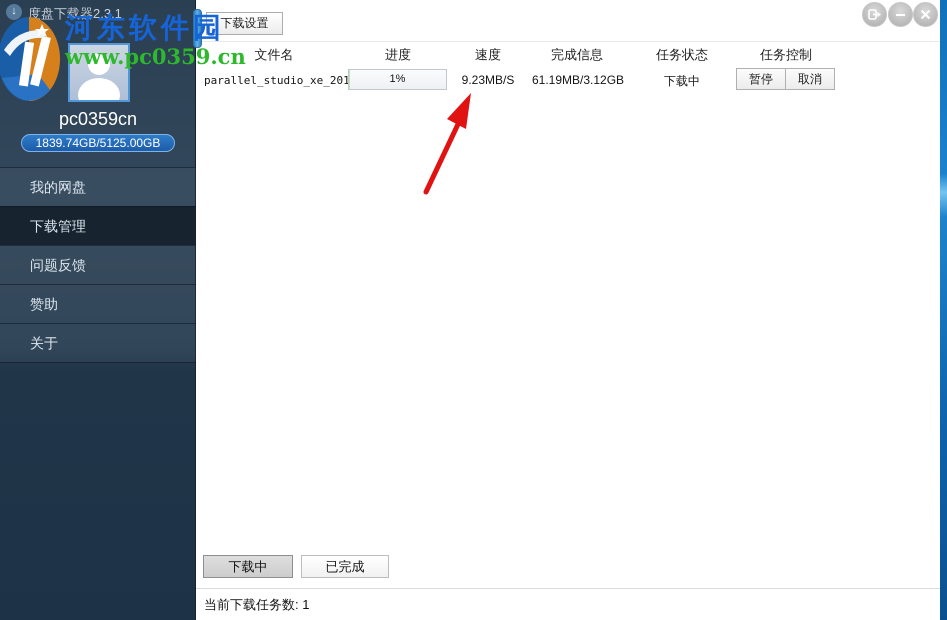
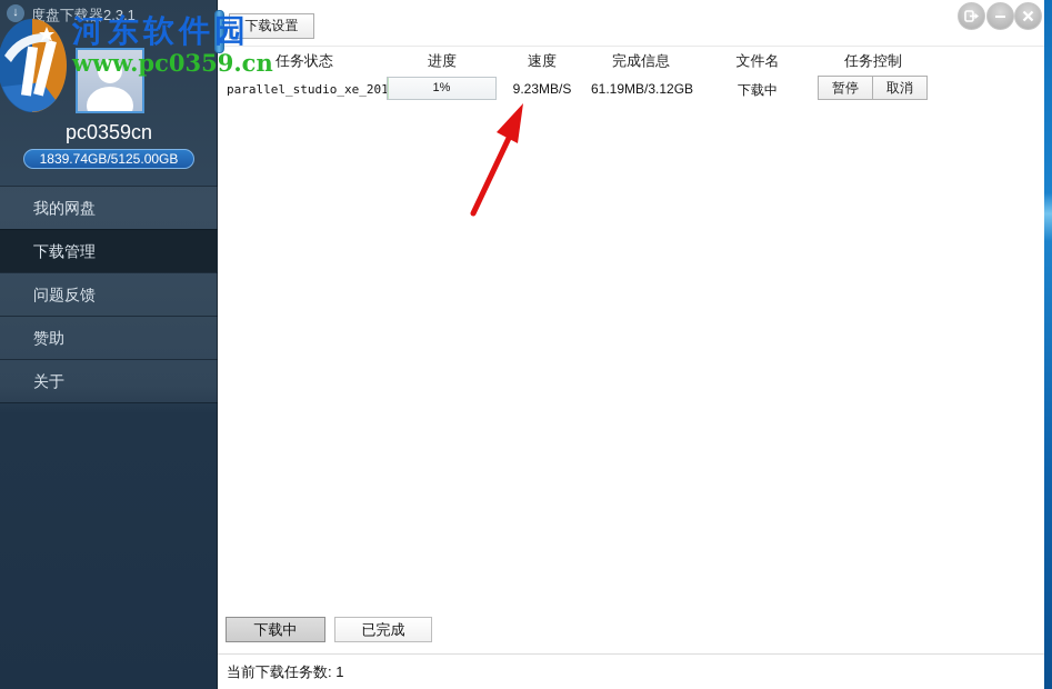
  ↓
  度盘下载器2.3.1
  pc0359cn
  1839.74GB/5125.00GB
  我的网盘
  下载管理
  问题反馈
  赞助
  关于
  下载设置
- 文件名
+ 任务状态
  进度
  速度
  完成信息
- 任务状态
+ 文件名
  任务控制
  parallel_studio_xe_201
  1%
  9.23MB/S
  61.19MB/3.12GB
  下载中
  暂停
  取消
  下载中
  已完成
  当前下载任务数: 1
  河东软件园
  www.pc0359.cn
